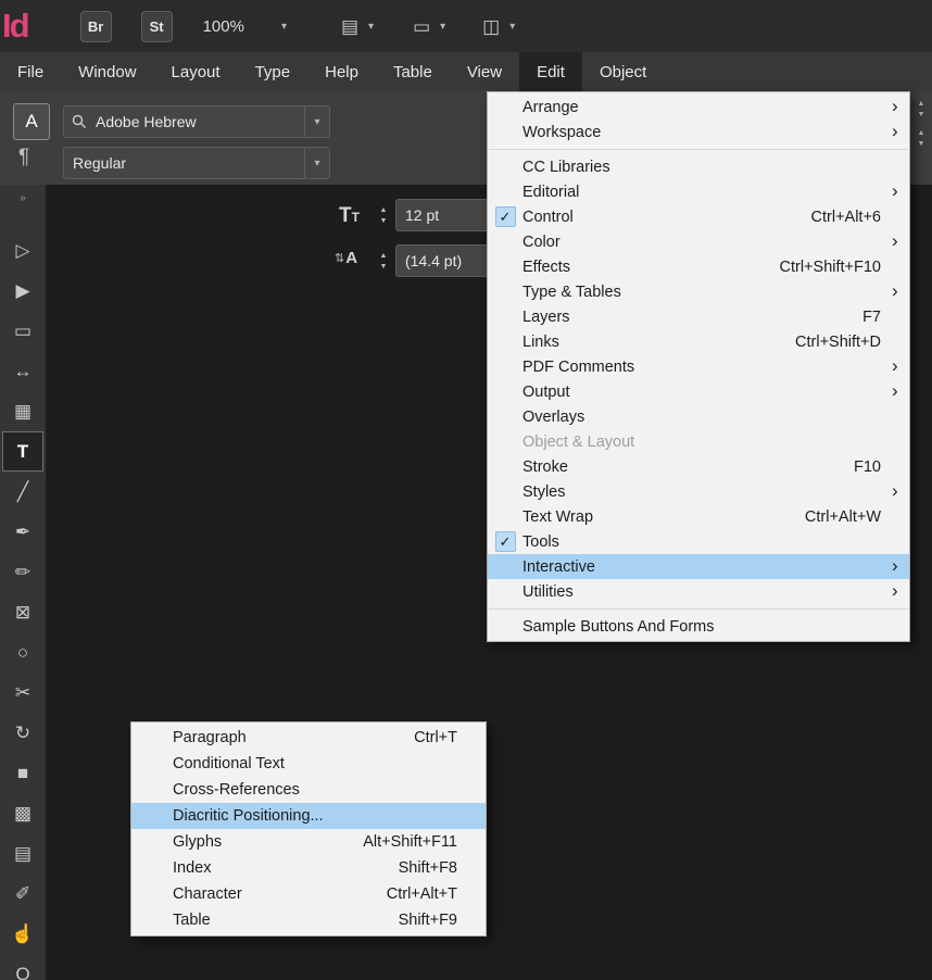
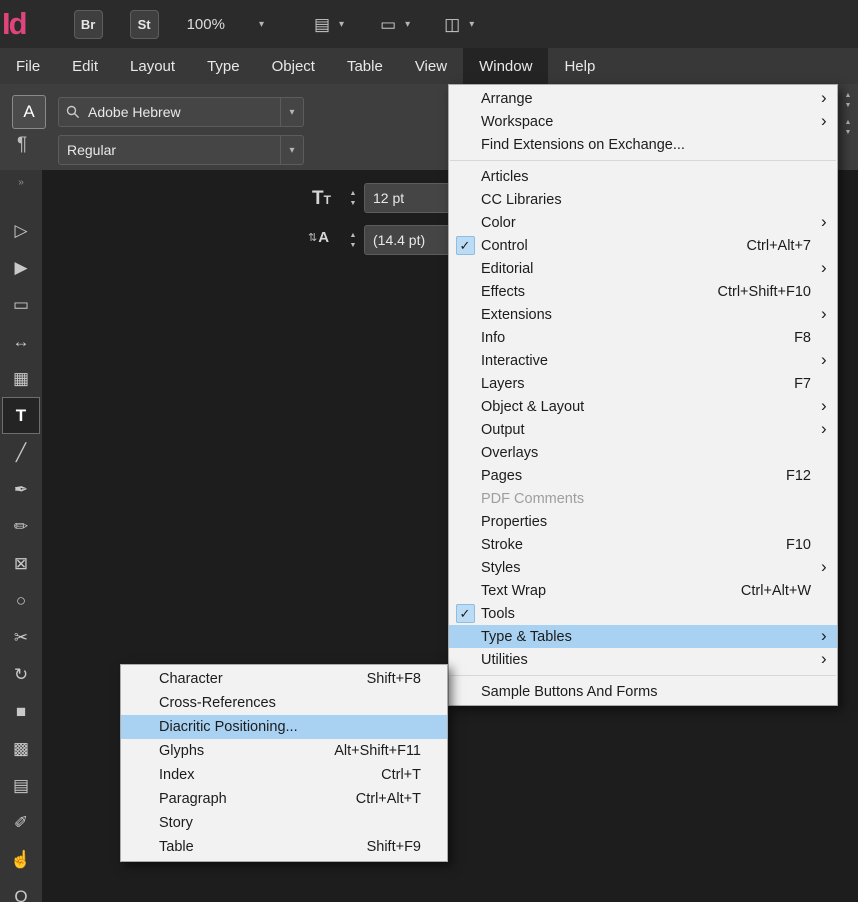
  Id
  Br
  St
  100%
  ▾
  ▤
  ▾
  ▭
  ▾
  ◫
  ▾
  File
- Window
+ Edit
  Layout
  Type
- Help
+ Object
  Table
  View
- Edit
+ Window
- Object
+ Help
  A
  ¶
  Adobe Hebrew
  ▾
  Regular
  ▾
  TT
  12 pt
  ⇅
  A
  (14.4 pt)
  »
  ▷
  ▶
  ▭
  ↔
  ▦
  T
  ╱
  ✒
  ✏
  ⊠
  ○
  ✂
  ↻
  ■
  ▩
  ▤
  ✐
  ☝
  Q
  Arrange
  Workspace
+ Find Extensions on Exchange...
+ Articles
  CC Libraries
- Editorial
+ Color
  Control
- Ctrl+Alt+6
+ Ctrl+Alt+7
- Color
+ Editorial
  Effects
  Ctrl+Shift+F10
+ Extensions
+ Info
+ F8
- Type & Tables
+ Interactive
  Layers
  F7
- Links
- Ctrl+Shift+D
- PDF Comments
+ Object & Layout
  Output
  Overlays
+ Pages
+ F12
- Object & Layout
+ PDF Comments
+ Properties
  Stroke
  F10
  Styles
  Text Wrap
  Ctrl+Alt+W
  Tools
- Interactive
+ Type & Tables
  Utilities
  Sample Buttons And Forms
- Paragraph
+ Character
- Ctrl+T
+ Shift+F8
- Conditional Text
  Cross-References
  Diacritic Positioning...
  Glyphs
  Alt+Shift+F11
  Index
- Shift+F8
+ Ctrl+T
- Character
+ Paragraph
  Ctrl+Alt+T
+ Story
  Table
  Shift+F9
